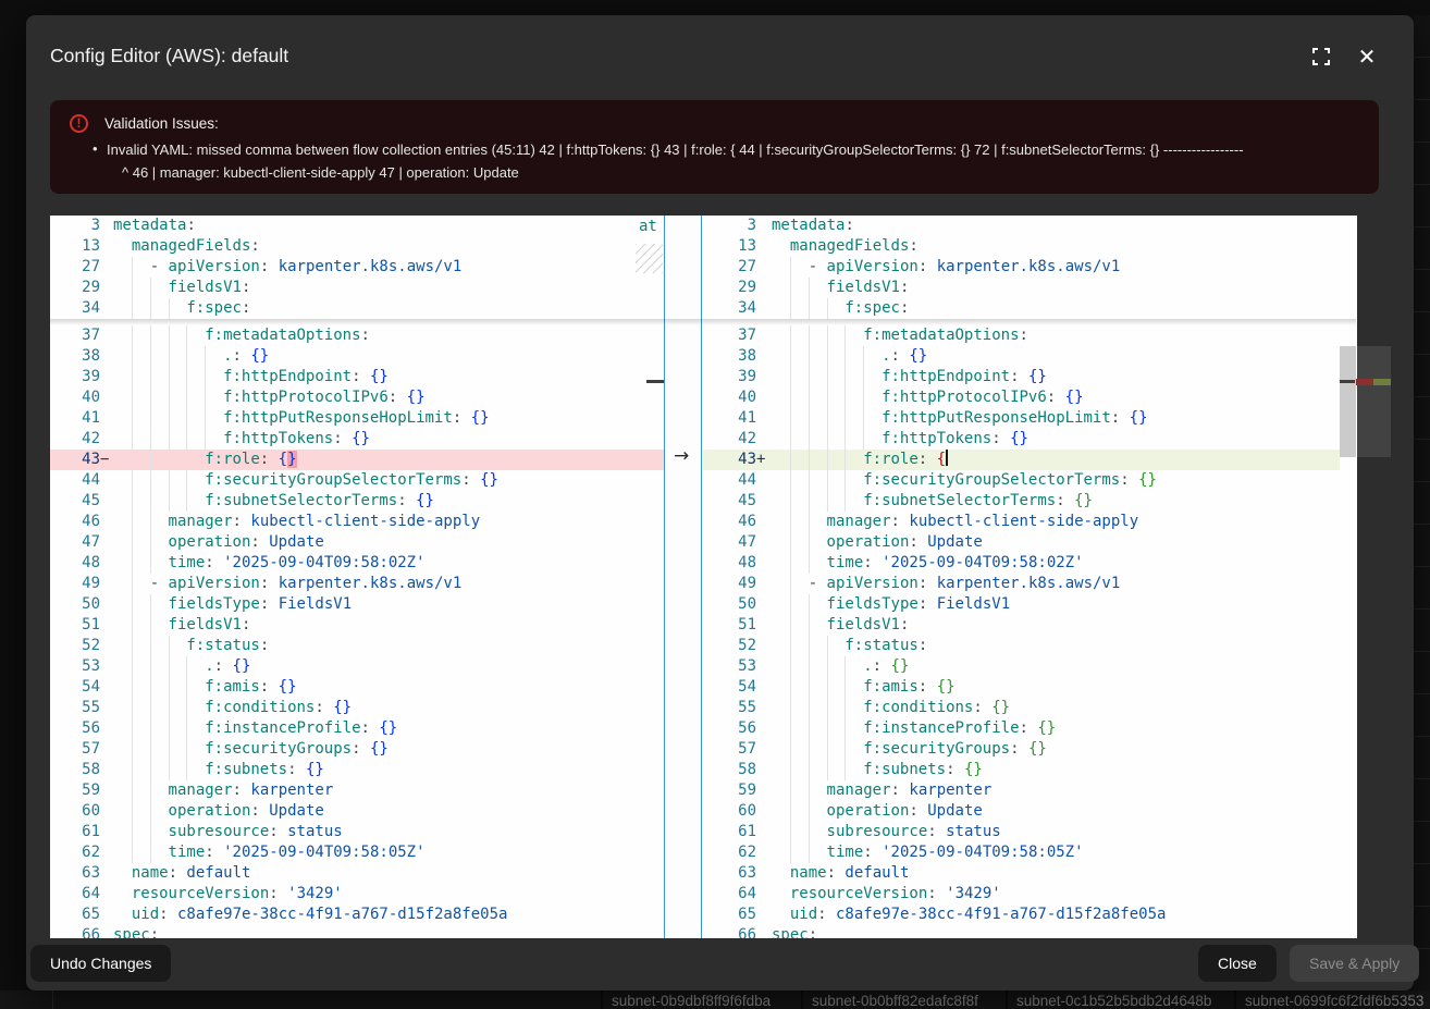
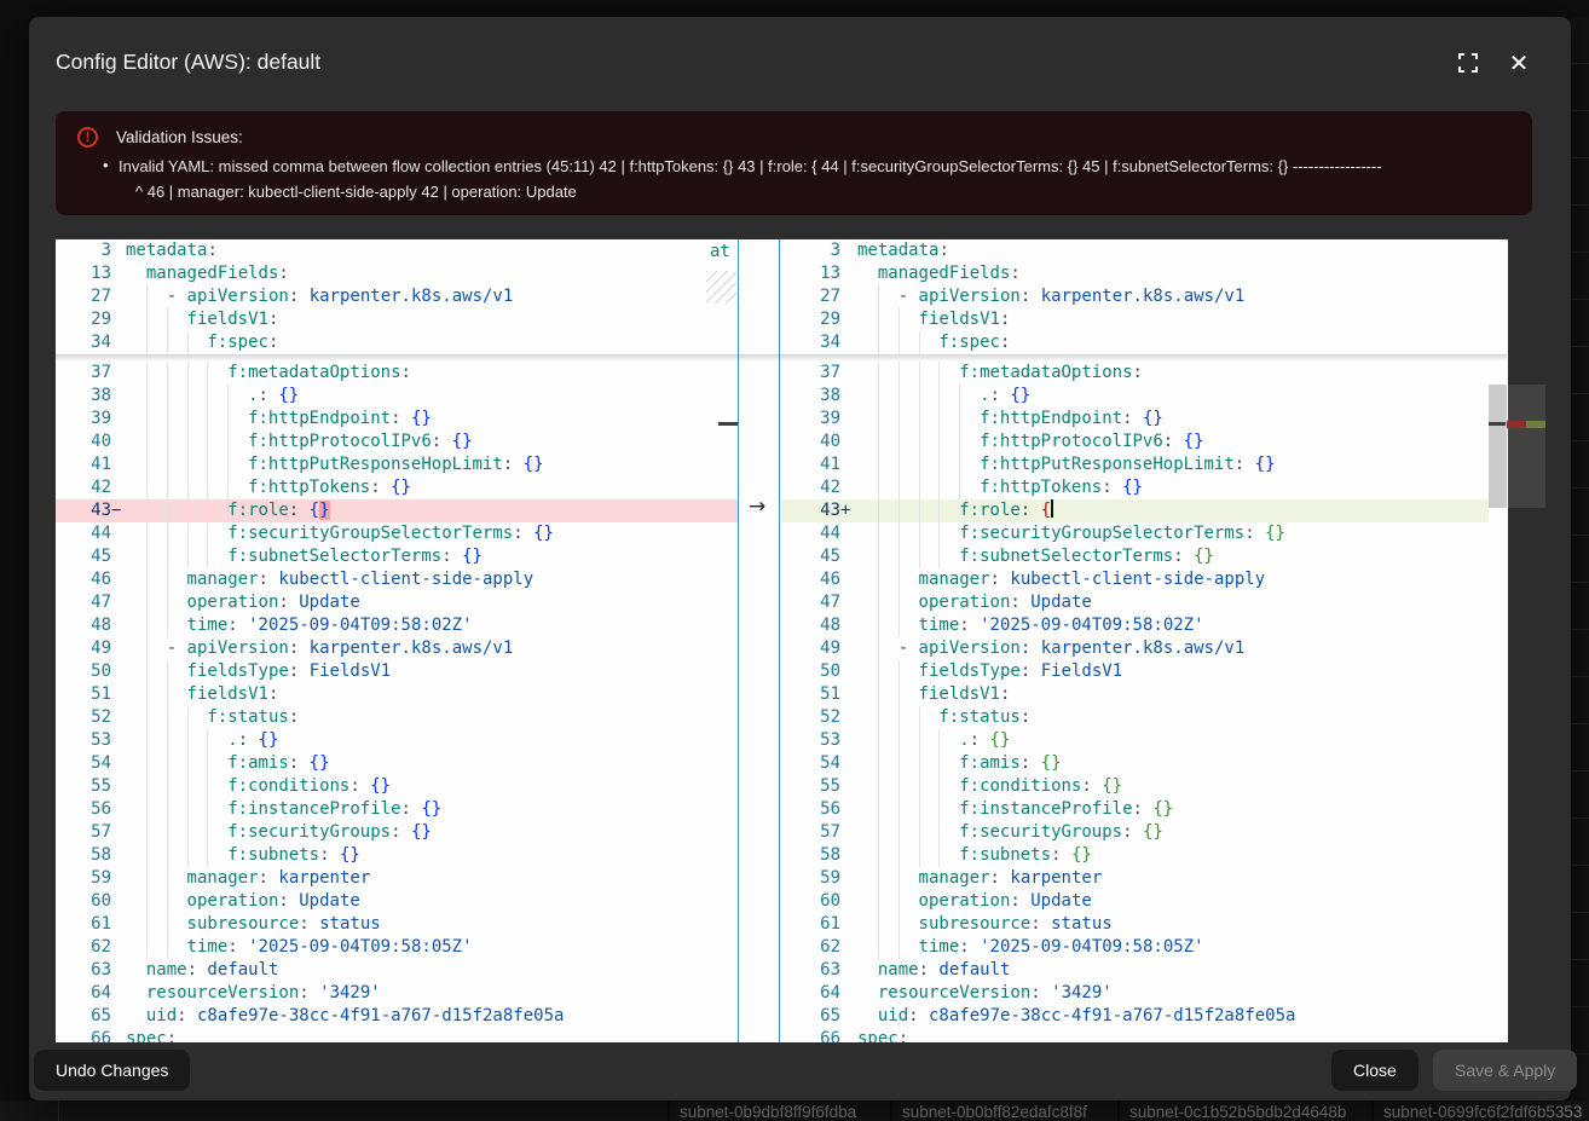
  subnet-0b9dbf8ff9f6fdba
  subnet-0b0bff82edafc8f8f
  subnet-0c1b52b5bdb2d4648b
  subnet-0699fc6f2fdf6b5353
  Config Editor (AWS): default
  ✕
  !
  Validation Issues:
  •
- Invalid YAML: missed comma between flow collection entries (45:11) 42 | f:httpTokens: {} 43 | f:role: { 44 | f:securityGroupSelectorTerms: {} 72 | f:subnetSelectorTerms: {} -----------------
+ Invalid YAML: missed comma between flow collection entries (45:11) 42 | f:httpTokens: {} 43 | f:role: { 44 | f:securityGroupSelectorTerms: {} 45 | f:subnetSelectorTerms: {} -----------------
- ^ 46 | manager: kubectl-client-side-apply 47 | operation: Update
+ ^ 46 | manager: kubectl-client-side-apply 42 | operation: Update
  37 f:metadataOptions:
  38 .: {}
  39 f:httpEndpoint: {}
  40 f:httpProtocolIPv6: {}
  41 f:httpPutResponseHopLimit: {}
  42 f:httpTokens: {}
  43− f:role: {}
  44 f:securityGroupSelectorTerms: {}
  45 f:subnetSelectorTerms: {}
  46 manager: kubectl-client-side-apply
  47 operation: Update
  48 time: '2025-09-04T09:58:02Z'
  49 - apiVersion: karpenter.k8s.aws/v1
  50 fieldsType: FieldsV1
  51 fieldsV1:
  52 f:status:
  53 .: {}
  54 f:amis: {}
  55 f:conditions: {}
  56 f:instanceProfile: {}
  57 f:securityGroups: {}
  58 f:subnets: {}
  59 manager: karpenter
  60 operation: Update
  61 subresource: status
  62 time: '2025-09-04T09:58:05Z'
  63 name: default
  64 resourceVersion: '3429'
  65 uid: c8afe97e-38cc-4f91-a767-d15f2a8fe05a
  66 spec:
  3 metadata:
  13 managedFields:
  27 - apiVersion: karpenter.k8s.aws/v1
  29 fieldsV1:
  34 f:spec:
  at
  →
  37 f:metadataOptions:
  38 .: {}
  39 f:httpEndpoint: {}
  40 f:httpProtocolIPv6: {}
  41 f:httpPutResponseHopLimit: {}
  42 f:httpTokens: {}
  43+ f:role: {
  44 f:securityGroupSelectorTerms: {}
  45 f:subnetSelectorTerms: {}
  46 manager: kubectl-client-side-apply
  47 operation: Update
  48 time: '2025-09-04T09:58:02Z'
  49 - apiVersion: karpenter.k8s.aws/v1
  50 fieldsType: FieldsV1
  51 fieldsV1:
  52 f:status:
  53 .: {}
  54 f:amis: {}
  55 f:conditions: {}
  56 f:instanceProfile: {}
  57 f:securityGroups: {}
  58 f:subnets: {}
  59 manager: karpenter
  60 operation: Update
  61 subresource: status
  62 time: '2025-09-04T09:58:05Z'
  63 name: default
  64 resourceVersion: '3429'
  65 uid: c8afe97e-38cc-4f91-a767-d15f2a8fe05a
  66 spec:
  3 metadata:
  13 managedFields:
  27 - apiVersion: karpenter.k8s.aws/v1
  29 fieldsV1:
  34 f:spec:
  Undo Changes
  Close
  Save & Apply
